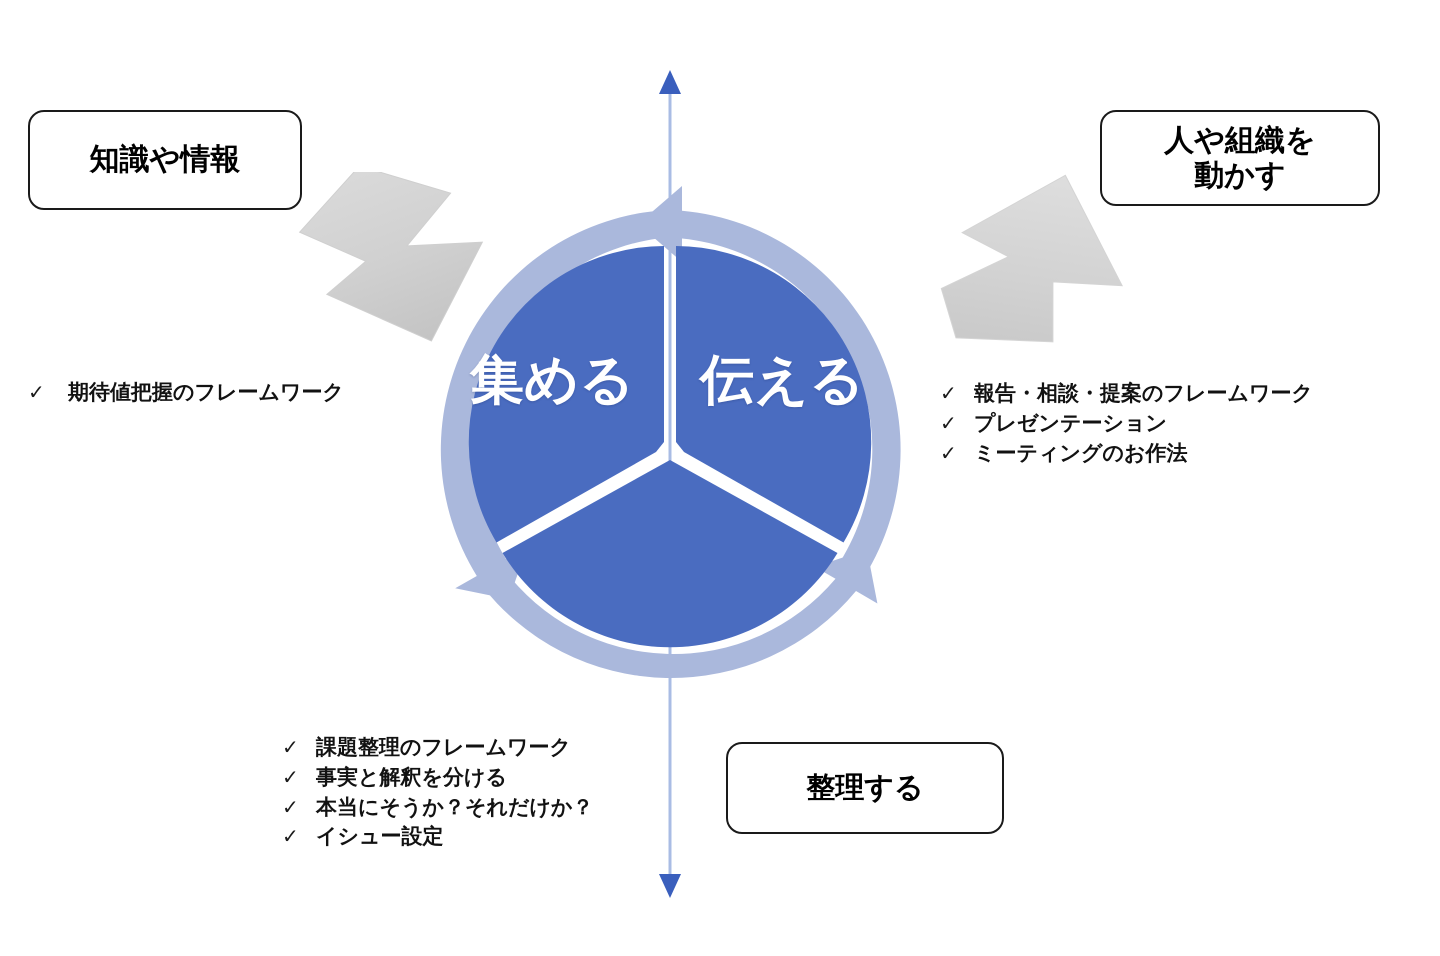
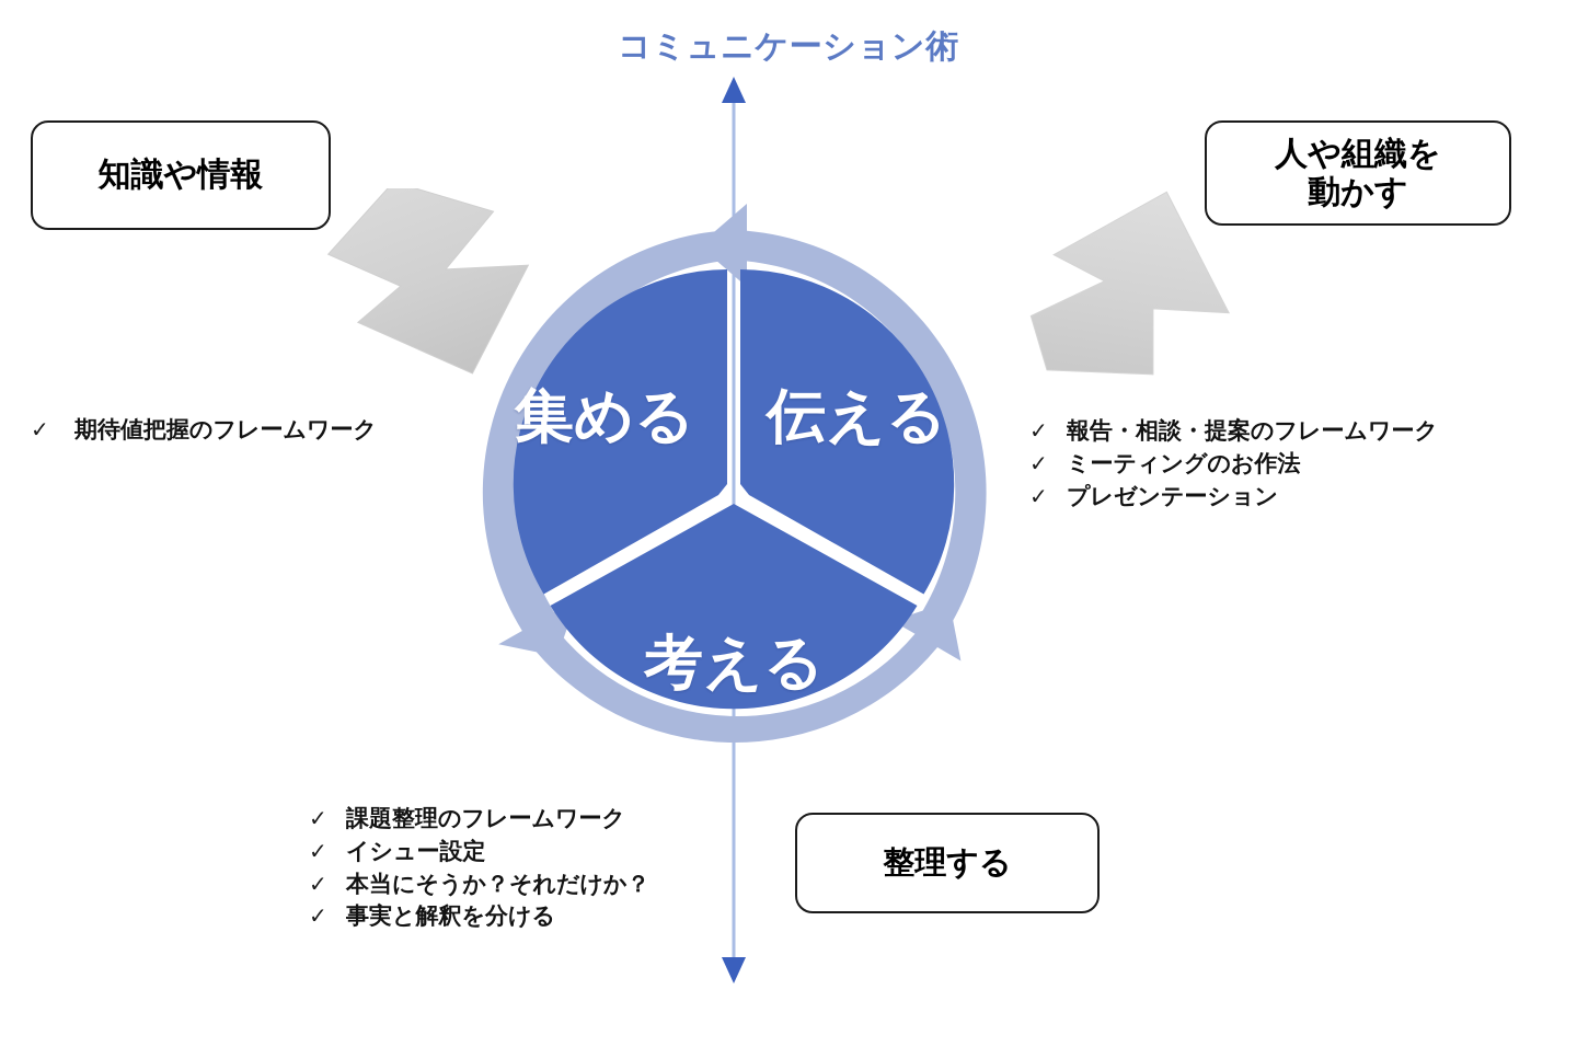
  集める
  伝える
+ 考える
+ コミュニケーション術
  知識や情報
  人や組織を
  動かす
  整理する
  ✓
  期待値把握のフレームワーク
  ✓
  報告・相談・提案のフレームワーク
  ✓
- プレゼンテーション
+ ミーティングのお作法
  ✓
- ミーティングのお作法
+ プレゼンテーション
  ✓
  課題整理のフレームワーク
  ✓
- 事実と解釈を分ける
+ イシュー設定
  ✓
  本当にそうか？それだけか？
  ✓
- イシュー設定
+ 事実と解釈を分ける
